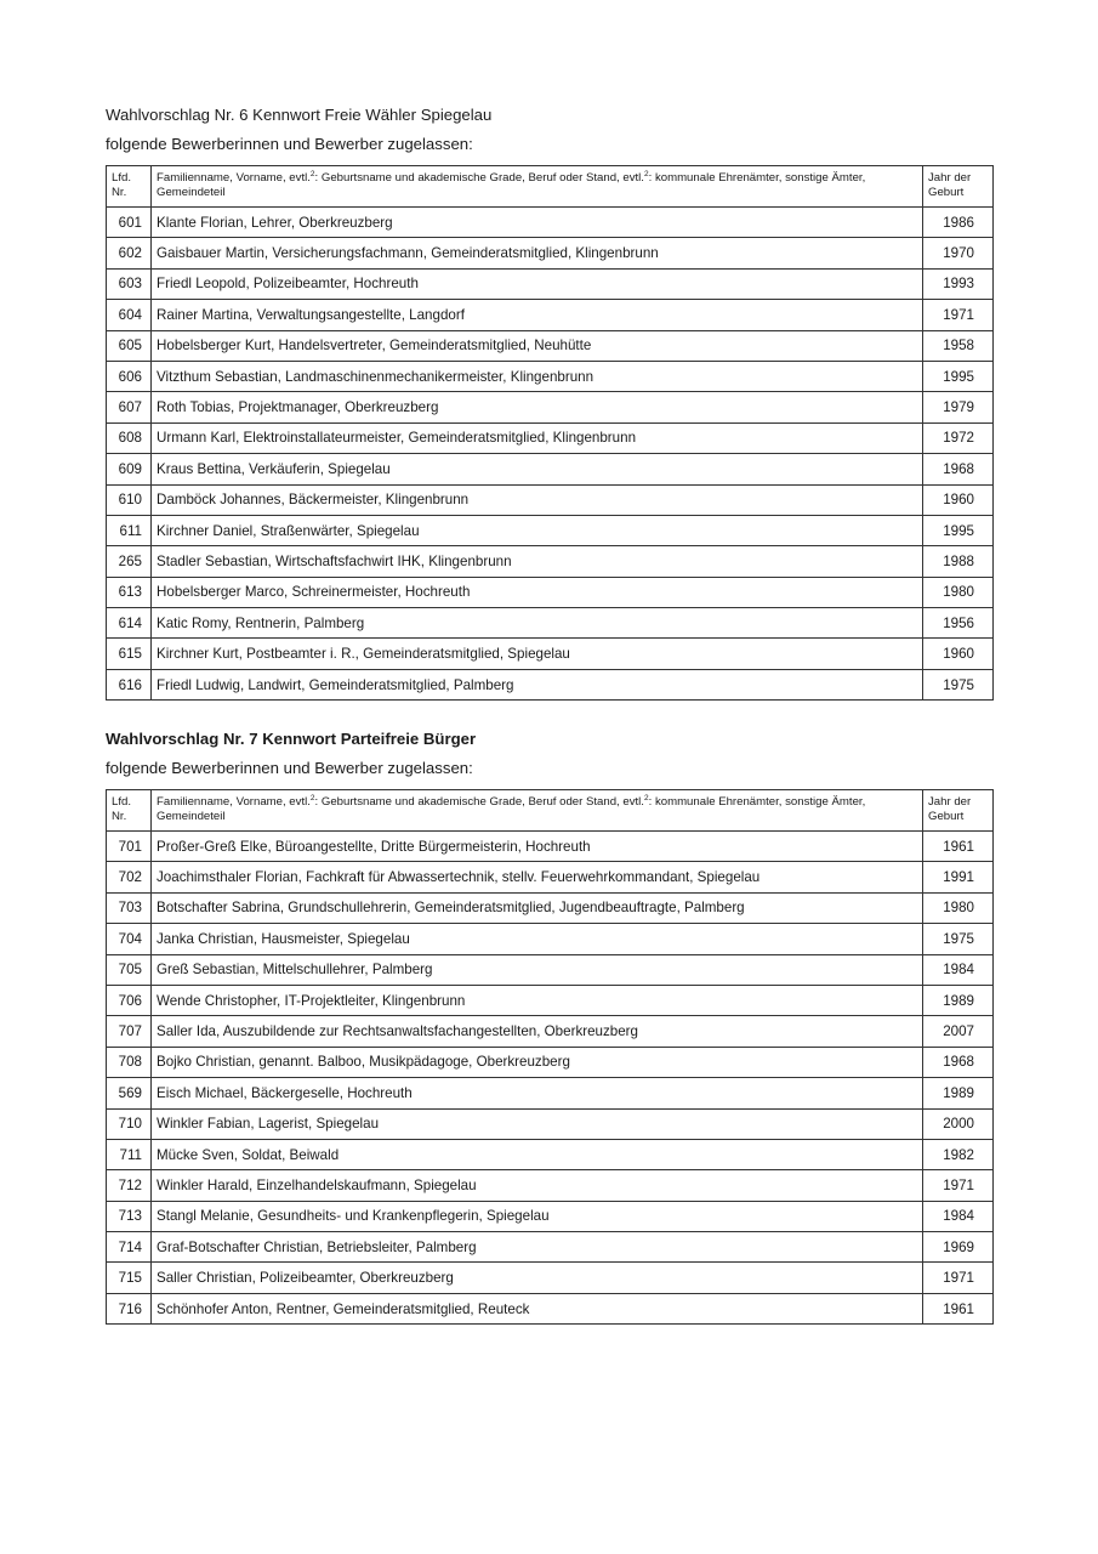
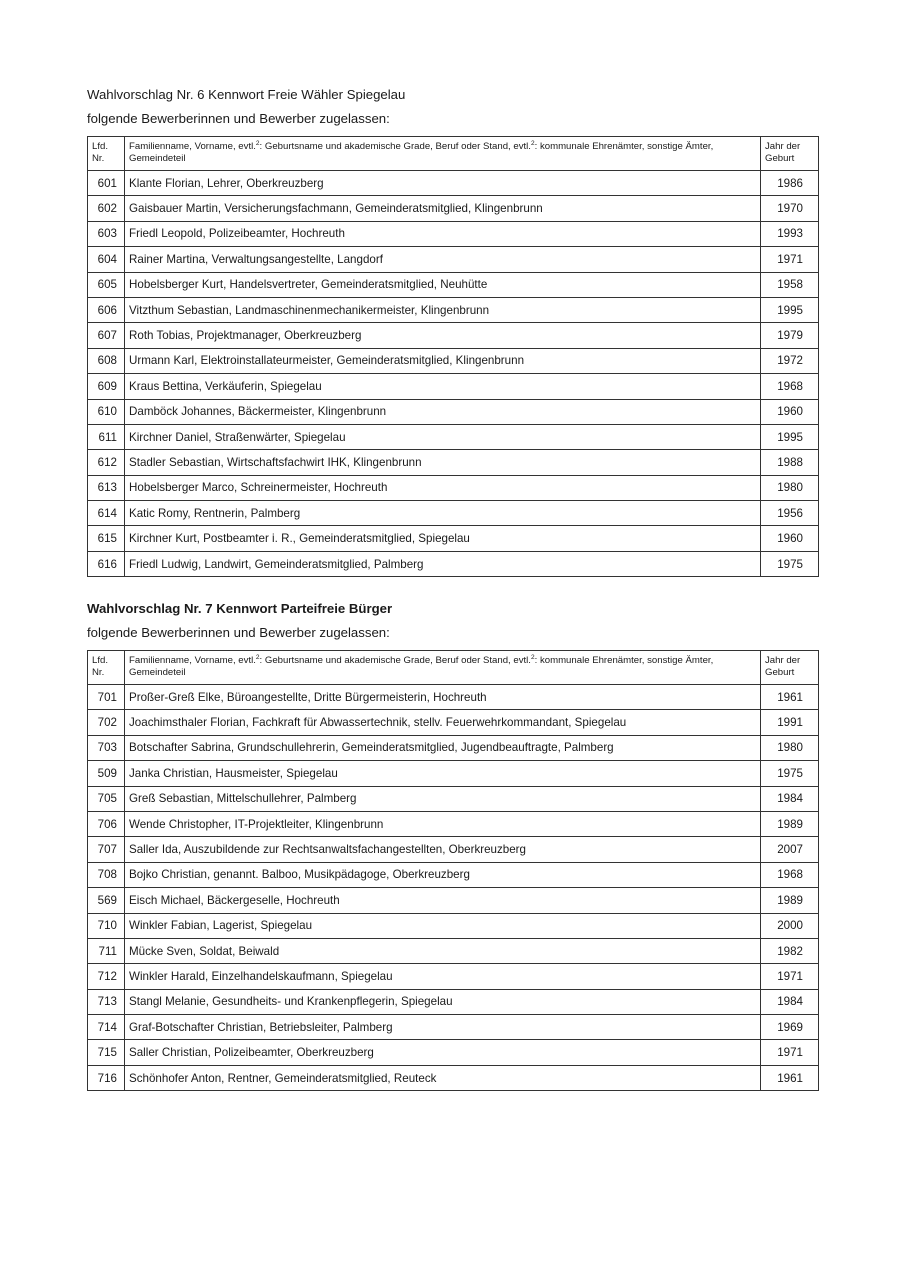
  Wahlvorschlag Nr. 6 Kennwort Freie Wähler Spiegelau
  folgende Bewerberinnen und Bewerber zugelassen:
  Lfd. Nr.	Familienname, Vorname, evtl. : Geburtsname und akademische Grade, Beruf oder Stand, evtl. : kommunale Ehrenämter, sonstige Ämter, Gemeindeteil	Jahr der Geburt
  601	Klante Florian, Lehrer, Oberkreuzberg	1986
  602	Gaisbauer Martin, Versicherungsfachmann, Gemeinderatsmitglied, Klingenbrunn	1970
  603	Friedl Leopold, Polizeibeamter, Hochreuth	1993
  604	Rainer Martina, Verwaltungsangestellte, Langdorf	1971
  605	Hobelsberger Kurt, Handelsvertreter, Gemeinderatsmitglied, Neuhütte	1958
  606	Vitzthum Sebastian, Landmaschinenmechanikermeister, Klingenbrunn	1995
  607	Roth Tobias, Projektmanager, Oberkreuzberg	1979
  608	Urmann Karl, Elektroinstallateurmeister, Gemeinderatsmitglied, Klingenbrunn	1972
  609	Kraus Bettina, Verkäuferin, Spiegelau	1968
  610	Damböck Johannes, Bäckermeister, Klingenbrunn	1960
  611	Kirchner Daniel, Straßenwärter, Spiegelau	1995
- 265	Stadler Sebastian, Wirtschaftsfachwirt IHK, Klingenbrunn	1988
+ 612	Stadler Sebastian, Wirtschaftsfachwirt IHK, Klingenbrunn	1988
  613	Hobelsberger Marco, Schreinermeister, Hochreuth	1980
  614	Katic Romy, Rentnerin, Palmberg	1956
  615	Kirchner Kurt, Postbeamter i. R., Gemeinderatsmitglied, Spiegelau	1960
  616	Friedl Ludwig, Landwirt, Gemeinderatsmitglied, Palmberg	1975
  Wahlvorschlag Nr. 7 Kennwort Parteifreie Bürger
  folgende Bewerberinnen und Bewerber zugelassen:
  Lfd. Nr.	Familienname, Vorname, evtl. : Geburtsname und akademische Grade, Beruf oder Stand, evtl. : kommunale Ehrenämter, sonstige Ämter, Gemeindeteil	Jahr der Geburt
  701	Proßer-Greß Elke, Büroangestellte, Dritte Bürgermeisterin, Hochreuth	1961
  702	Joachimsthaler Florian, Fachkraft für Abwassertechnik, stellv. Feuerwehrkommandant, Spiegelau	1991
  703	Botschafter Sabrina, Grundschullehrerin, Gemeinderatsmitglied, Jugendbeauftragte, Palmberg	1980
- 704	Janka Christian, Hausmeister, Spiegelau	1975
+ 509	Janka Christian, Hausmeister, Spiegelau	1975
  705	Greß Sebastian, Mittelschullehrer, Palmberg	1984
  706	Wende Christopher, IT-Projektleiter, Klingenbrunn	1989
  707	Saller Ida, Auszubildende zur Rechtsanwaltsfachangestellten, Oberkreuzberg	2007
  708	Bojko Christian, genannt. Balboo, Musikpädagoge, Oberkreuzberg	1968
  569	Eisch Michael, Bäckergeselle, Hochreuth	1989
  710	Winkler Fabian, Lagerist, Spiegelau	2000
  711	Mücke Sven, Soldat, Beiwald	1982
  712	Winkler Harald, Einzelhandelskaufmann, Spiegelau	1971
  713	Stangl Melanie, Gesundheits- und Krankenpflegerin, Spiegelau	1984
  714	Graf-Botschafter Christian, Betriebsleiter, Palmberg	1969
  715	Saller Christian, Polizeibeamter, Oberkreuzberg	1971
  716	Schönhofer Anton, Rentner, Gemeinderatsmitglied, Reuteck	1961
